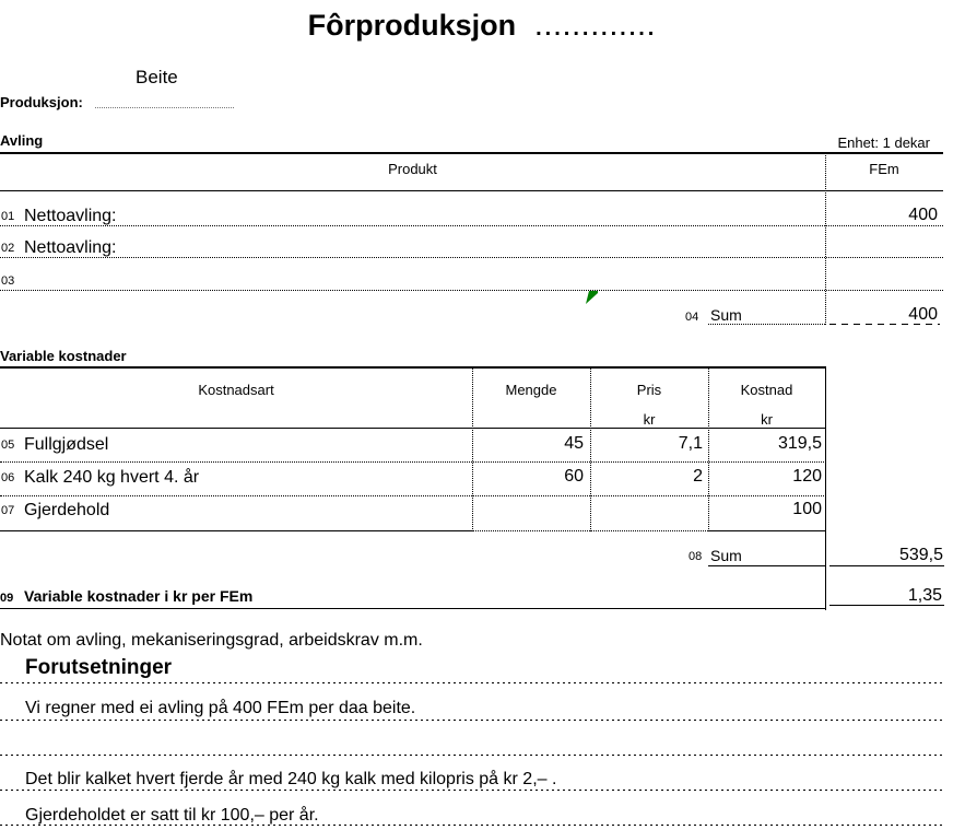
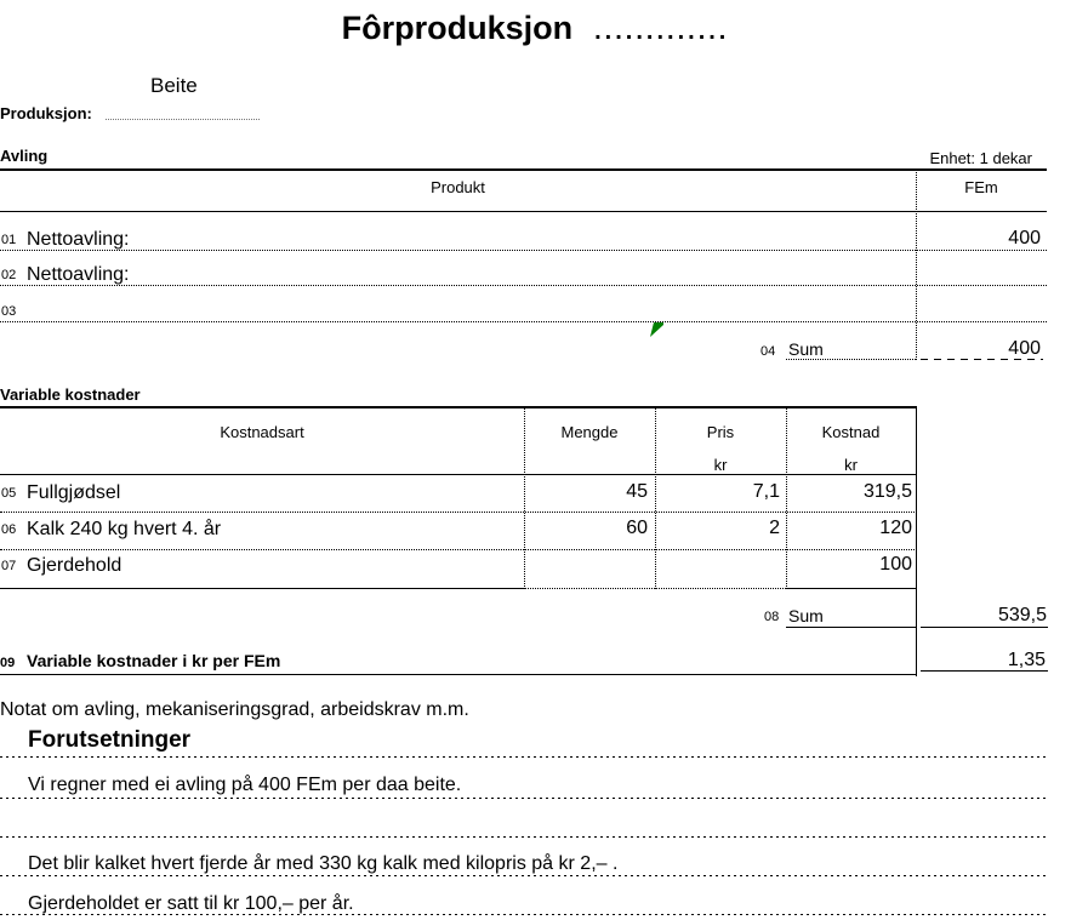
  Fôrproduksjon
  .............
  Beite
  Produksjon:
  Avling
  Enhet: 1 dekar
  Produkt
  FEm
  01
  Nettoavling:
  400
  02
  Nettoavling:
  03
  04
  Sum
  400
  Variable kostnader
  Kostnadsart
  Mengde
  Pris
  Kostnad
  kr
  kr
  05
  Fullgjødsel
  45
  7,1
  319,5
  06
  Kalk 240 kg hvert 4. år
  60
  2
  120
  07
  Gjerdehold
  100
  08
  Sum
  539,5
  09
  Variable kostnader i kr per FEm
  1,35
  Notat om avling, mekaniseringsgrad, arbeidskrav m.m.
  Forutsetninger
  Vi regner med ei avling på 400 FEm per daa beite.
- Det blir kalket hvert fjerde år med 240 kg kalk med kilopris på kr 2,– .
+ Det blir kalket hvert fjerde år med 330 kg kalk med kilopris på kr 2,– .
  Gjerdeholdet er satt til kr 100,– per år.
